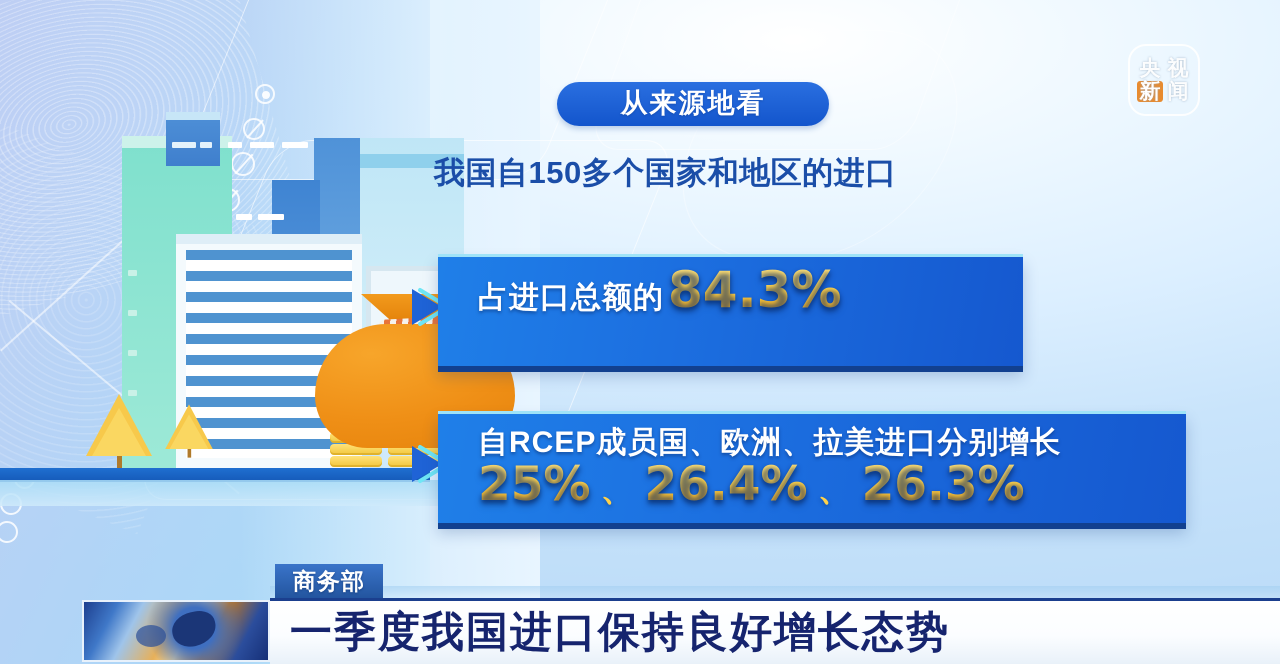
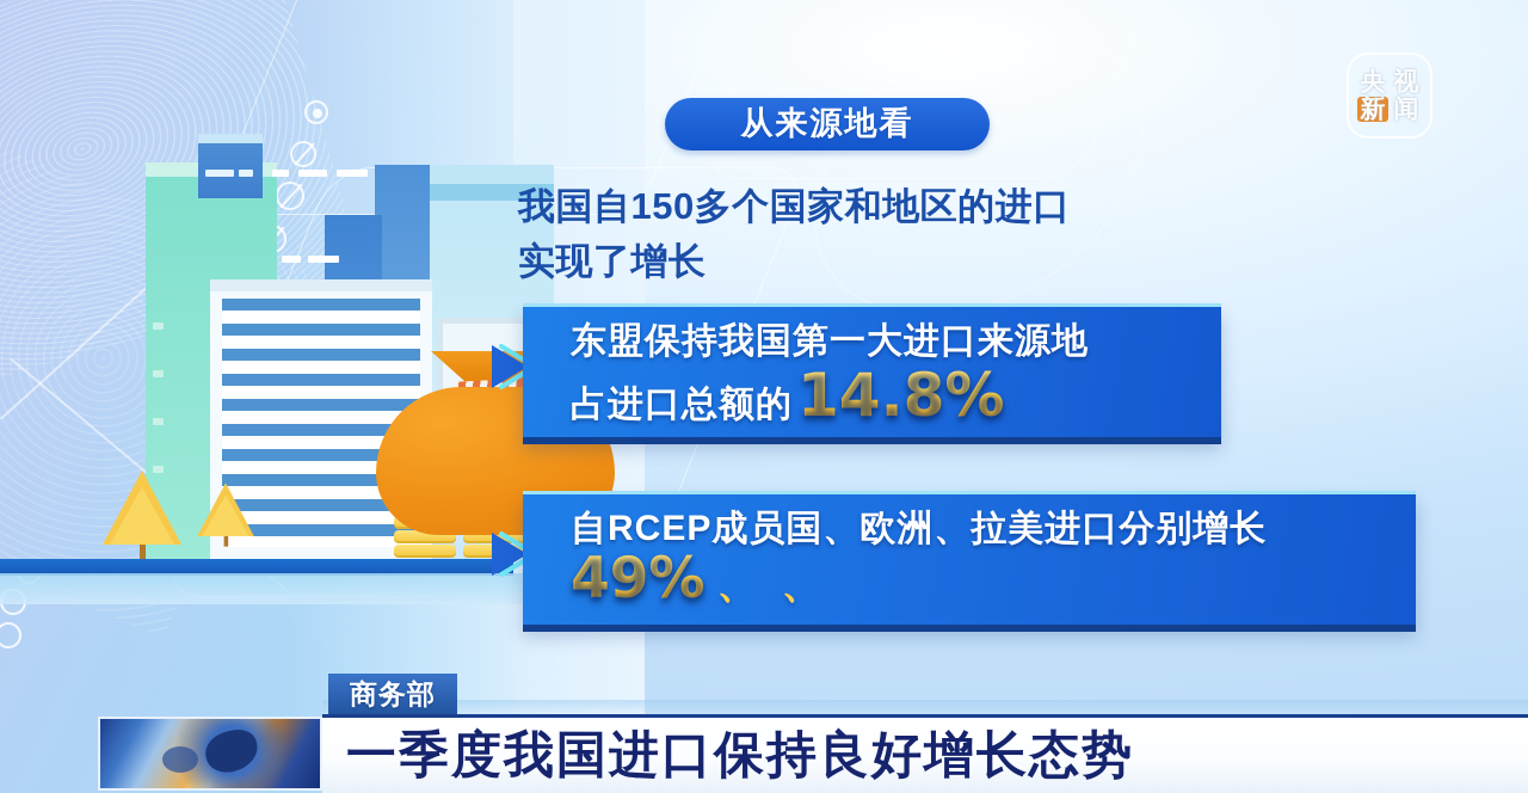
  央
  视
  新
  闻
  从来源地看
  我国自150多个国家和地区的进口
+ 实现了增长
+ 东盟保持我国第一大进口来源地
  占进口总额的
- 84.3%
+ 14.8%
  自RCEP成员国、欧洲、拉美进口分别增长
- 25%
+ 49%
  、
- 26.4%
  、
- 26.3%
  商务部
  一季度我国进口保持良好增长态势
